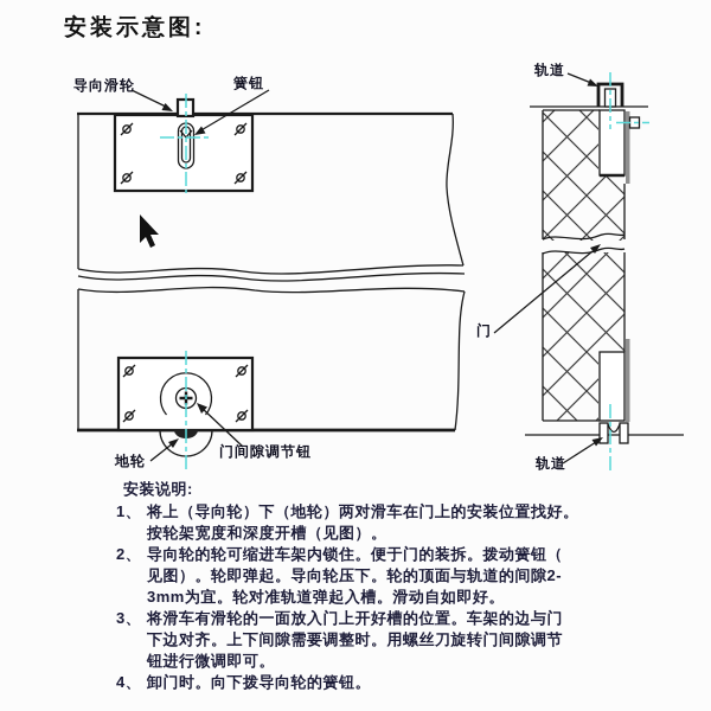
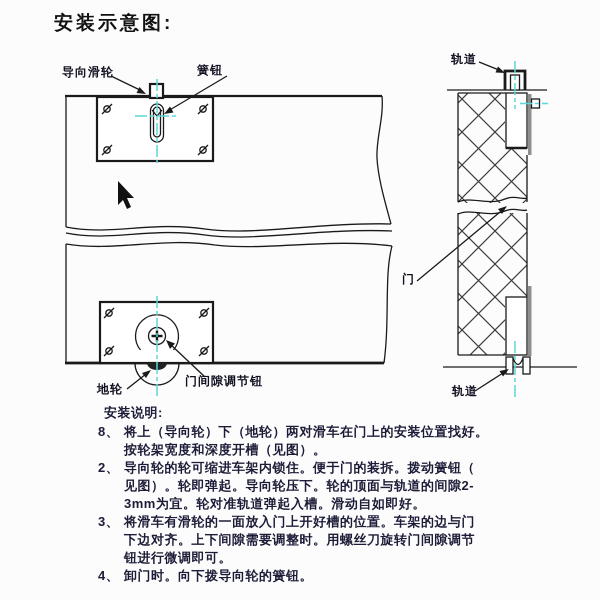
  安装示意图:
  导向滑轮
  簧钮
  轨道
  门
  地轮
  门间隙调节钮
  轨道
  安装说明:
- 1、
+ 8、
  将上（导向轮）下（地轮）两对滑车在门上的安装位置找好。
  按轮架宽度和深度开槽（见图）。
  2、
  导向轮的轮可缩进车架内锁住。便于门的装拆。拨动簧钮（
  见图）。轮即弹起。导向轮压下。轮的顶面与轨道的间隙2-
  3mm为宜。轮对准轨道弹起入槽。滑动自如即好。
  3、
  将滑车有滑轮的一面放入门上开好槽的位置。车架的边与门
  下边对齐。上下间隙需要调整时。用螺丝刀旋转门间隙调节
  钮进行微调即可。
  4、
  卸门时。向下拨导向轮的簧钮。
